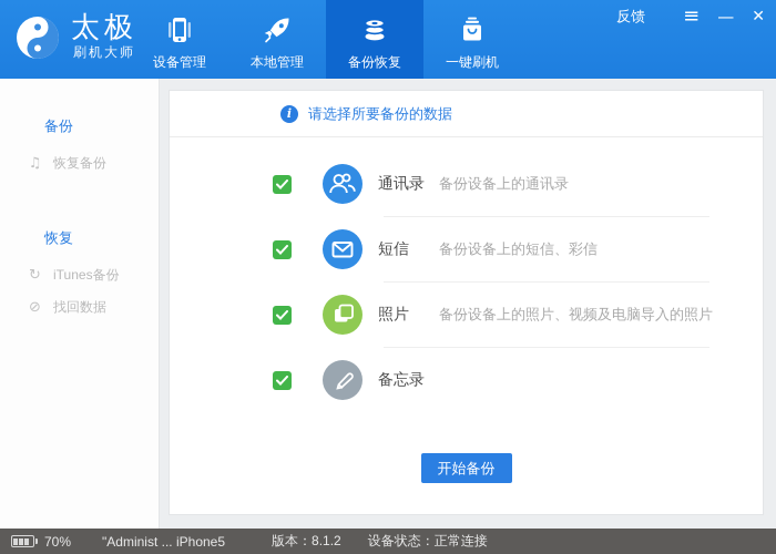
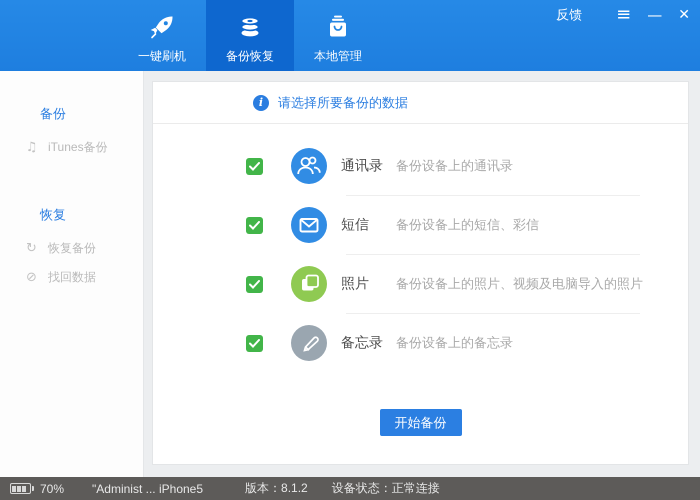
- 太极
- 刷机大师
- 设备管理
- 本地管理
+ 一键刷机
  备份恢复
- 一键刷机
+ 本地管理
  反馈
  ≡
  —
  ✕
  备份
  ♫
- 恢复备份
+ iTunes备份
  恢复
  ↻
- iTunes备份
+ 恢复备份
  ⊘
  找回数据
  i
  请选择所要备份的数据
  通讯录
  备份设备上的通讯录
  短信
  备份设备上的短信、彩信
  照片
  备份设备上的照片、视频及电脑导入的照片
  备忘录
+ 备份设备上的备忘录
  开始备份
  70%
  "Administ ... iPhone5
  版本：8.1.2
  设备状态：正常连接
